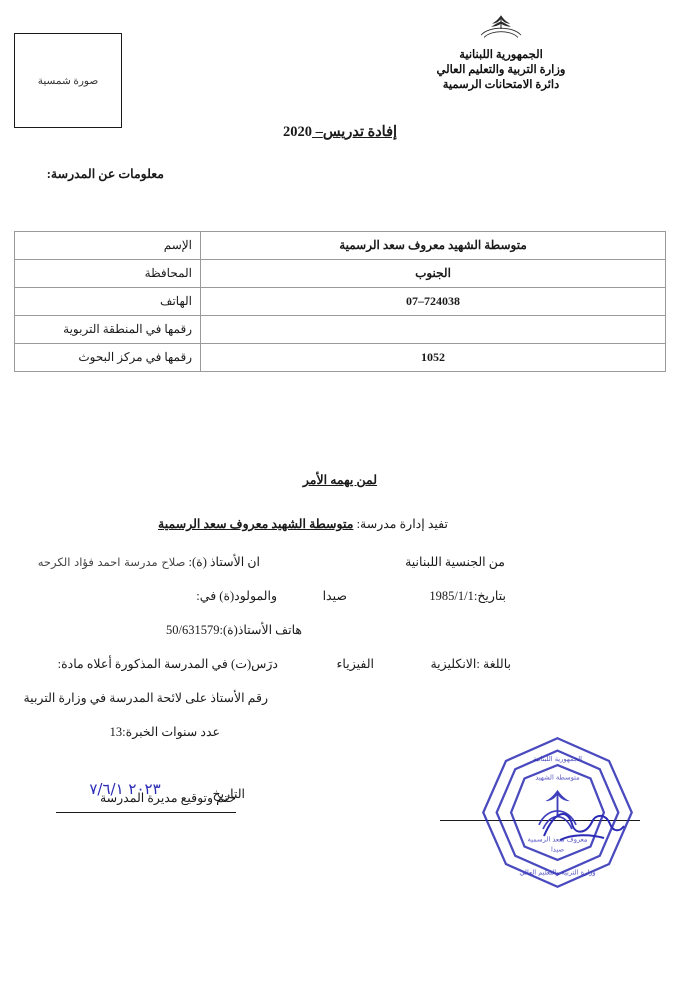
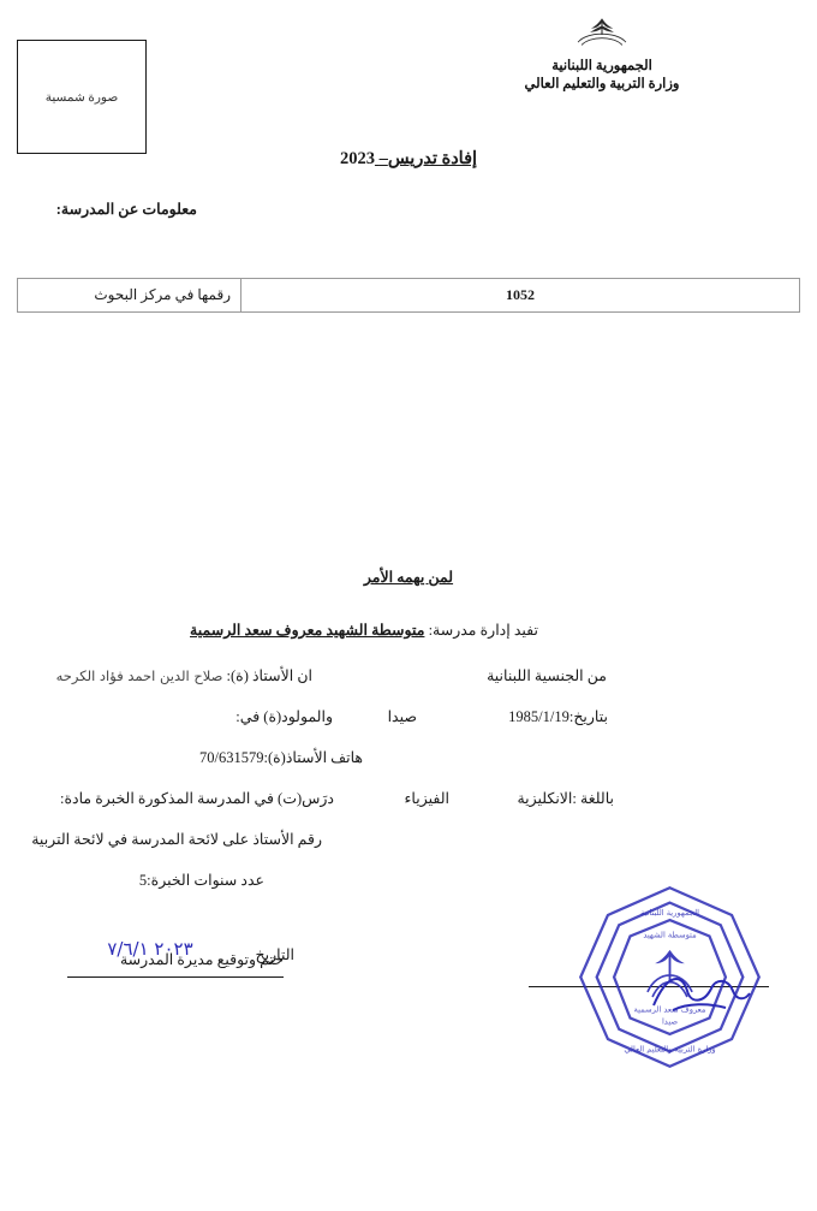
  الجمهورية اللبنانية
  وزارة التربية والتعليم العالي
- دائرة الامتحانات الرسمية
  صورة شمسية
- إفادة تدريس– 2020
+ إفادة تدريس– 2023
  معلومات عن المدرسة:
- متوسطة الشهيد معروف سعد الرسمية	الإسم
- الجنوب	المحافظة
- 07–724038	الهاتف
- 	رقمها في المنطقة التربوية
  1052	رقمها في مركز البحوث
  لمن يهمه الأمر
  تفيد إدارة مدرسة: متوسطة الشهيد معروف سعد الرسمية
- ان الأستاذ (ة): صلاح مدرسة احمد فؤاد الكرحه
+ ان الأستاذ (ة): صلاح الدين احمد فؤاد الكرحه
  من الجنسية اللبنانية
  والمولود(ة) في:
  صيدا
- بتاريخ:1985/1/1
+ بتاريخ:1985/1/19
- هاتف الأستاذ(ة):50/631579
+ هاتف الأستاذ(ة):70/631579
- درَس(ت) في المدرسة المذكورة أعلاه مادة:
+ درَس(ت) في المدرسة المذكورة الخبرة مادة:
  الفيزياء
  باللغة :الانكليزية
- رقم الأستاذ على لائحة المدرسة في وزارة التربية
+ رقم الأستاذ على لائحة المدرسة في لائحة التربية
- عدد سنوات الخبرة:13
+ عدد سنوات الخبرة:5
  ختم وتوقيع مديرة المدرسة
  التاريخ
  ٢٠٢٣ ٧/٦/١
  الجمهورية اللبنانية
  متوسطة الشهيد
  معروفعد الرسمية
  صيدا
  وزارة التربية والتعليم العالي
